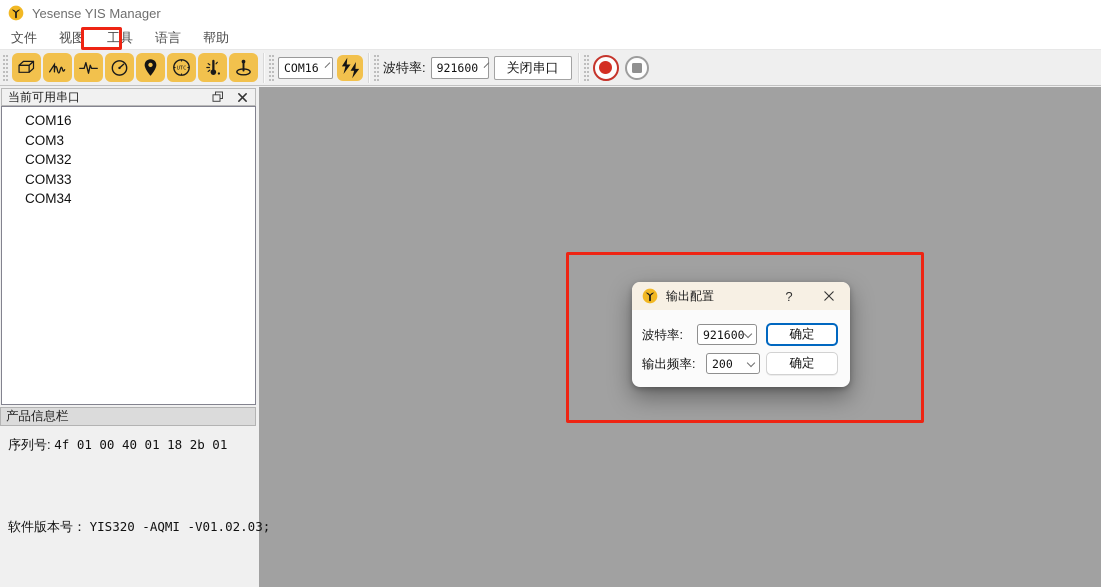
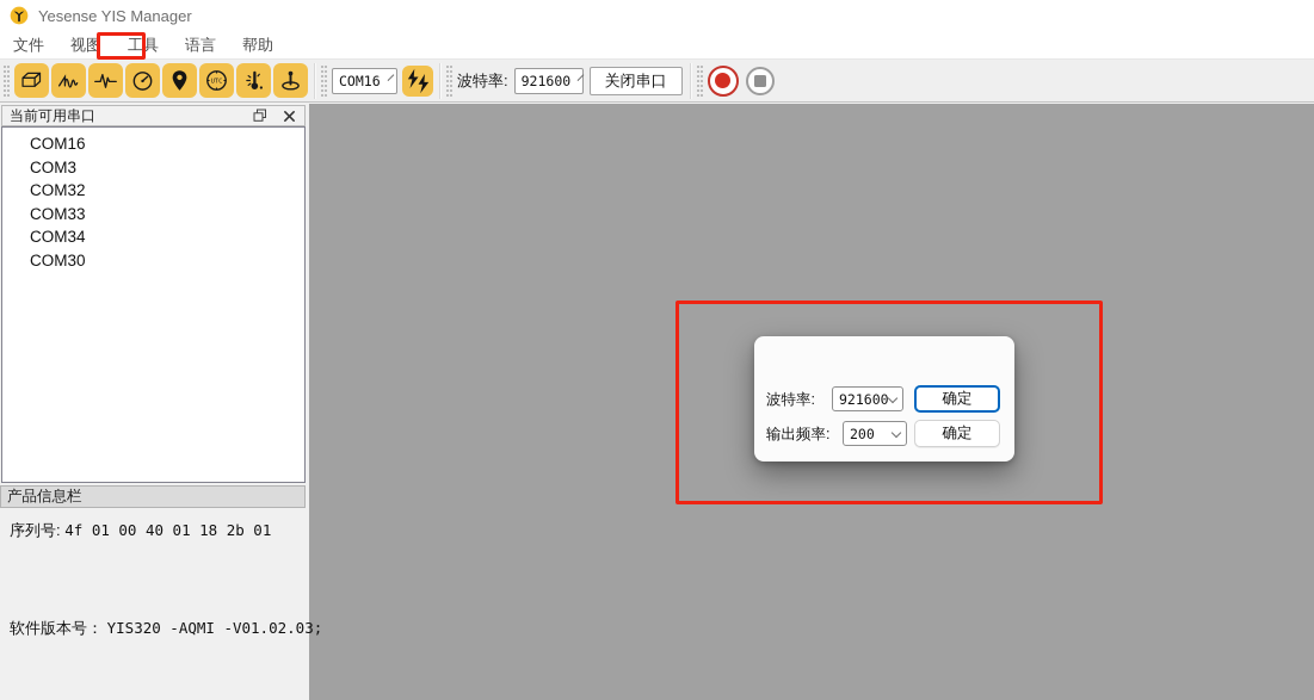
  Yesense YIS Manager
  文件
  视图
  工具
  语言
  帮助
  COM16
  波特率:
  921600
  关闭串口
  当前可用串口
  COM16
  COM3
  COM32
  COM33
  COM34
+ COM30
  产品信息栏
  序列号: 4f 01 00 40 01 18 2b 01
  软件版本号： YIS320 -AQMI -V01.02.03;
- 输出配置
- ?
  波特率:
  921600
  确定
  输出频率:
  200
  确定
